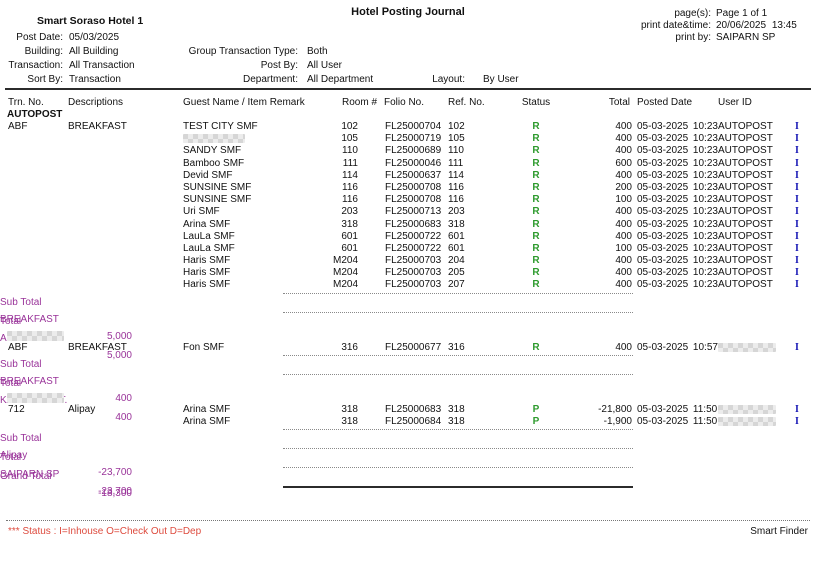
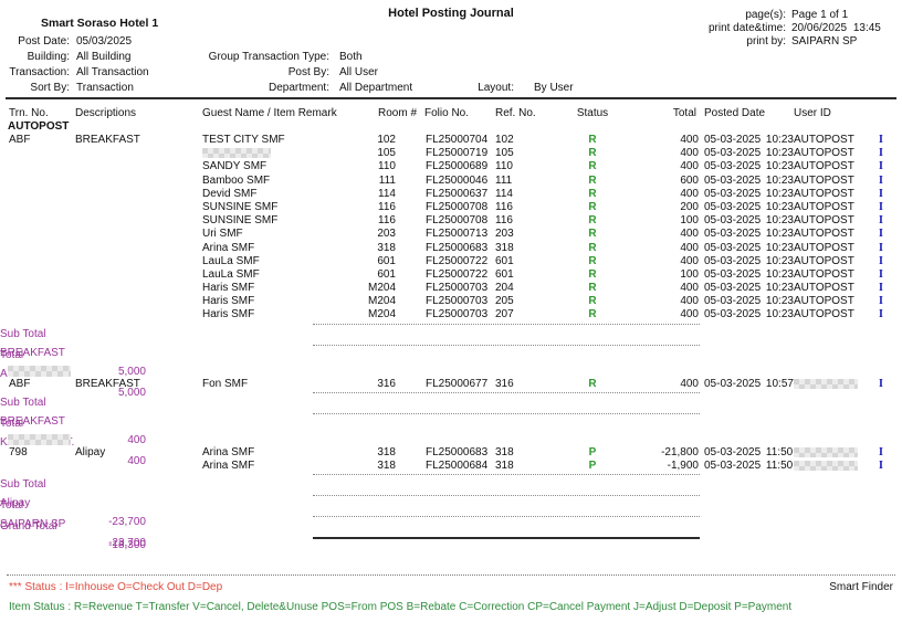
  Hotel Posting Journal
  Smart Soraso Hotel 1
  page(s):
  Page 1 of 1
  print date&time:
  20/06/2025 13:45
  print by:
  SAIPARN SP
  Post Date:
  05/03/2025
  Building:
  All Building
  Transaction:
  All Transaction
  Sort By:
  Transaction
  Group Transaction Type:
  Both
  Post By:
  All User
  Department:
  All Department
  Layout:
  By User
  Trn. No.
  Descriptions
  Guest Name / Item Remark
  Room #
  Folio No.
  Ref. No.
  Status
  Total
  Posted Date
  User ID
  AUTOPOST
  ABF
  BREAKFAST
  TEST CITY SMF
  102
  FL25000704
  102
  R
  400
  05-03-2025 10:23
  AUTOPOST
  I
  105
  FL25000719
  105
  R
  400
  05-03-2025 10:23
  AUTOPOST
  I
  SANDY SMF
  110
  FL25000689
  110
  R
  400
  05-03-2025 10:23
  AUTOPOST
  I
  Bamboo SMF
  111
  FL25000046
  111
  R
  600
  05-03-2025 10:23
  AUTOPOST
  I
  Devid SMF
  114
  FL25000637
  114
  R
  400
  05-03-2025 10:23
  AUTOPOST
  I
  SUNSINE SMF
  116
  FL25000708
  116
  R
  200
  05-03-2025 10:23
  AUTOPOST
  I
  SUNSINE SMF
  116
  FL25000708
  116
  R
  100
  05-03-2025 10:23
  AUTOPOST
  I
  Uri SMF
  203
  FL25000713
  203
  R
  400
  05-03-2025 10:23
  AUTOPOST
  I
  Arina SMF
  318
  FL25000683
  318
  R
  400
  05-03-2025 10:23
  AUTOPOST
  I
  LauLa SMF
  601
  FL25000722
  601
  R
  400
  05-03-2025 10:23
  AUTOPOST
  I
  LauLa SMF
  601
  FL25000722
  601
  R
  100
  05-03-2025 10:23
  AUTOPOST
  I
  Haris SMF
  M204
  FL25000703
  204
  R
  400
  05-03-2025 10:23
  AUTOPOST
  I
  Haris SMF
  M204
  FL25000703
  205
  R
  400
  05-03-2025 10:23
  AUTOPOST
  I
  Haris SMF
  M204
  FL25000703
  207
  R
  400
  05-03-2025 10:23
  AUTOPOST
  I
  Sub Total
  BREAKFAST
  5,000
  Total
  5,000
  ABF
  BREAKFAST
  Fon SMF
  316
  FL25000677
  316
  R
  400
  05-03-2025 10:57
  I
  Sub Total
  BREAKFAST
  400
  Total
  400
- 712
+ 798
  Alipay
  Arina SMF
  318
  FL25000683
  318
  P
  -21,800
  05-03-2025 11:50
  I
  Arina SMF
  318
  FL25000684
  318
  P
  -1,900
  05-03-2025 11:50
  I
  Sub Total
  Alipay
  -23,700
  Total
  SAIPARN SP
  -23,700
  Grand Total
  -18,300
  *** Status : I=Inhouse O=Check Out D=Dep
  Smart Finder
+ Item Status : R=Revenue T=Transfer V=Cancel, Delete&Unuse POS=From POS B=Rebate C=Correction CP=Cancel Payment J=Adjust D=Deposit P=Payment
